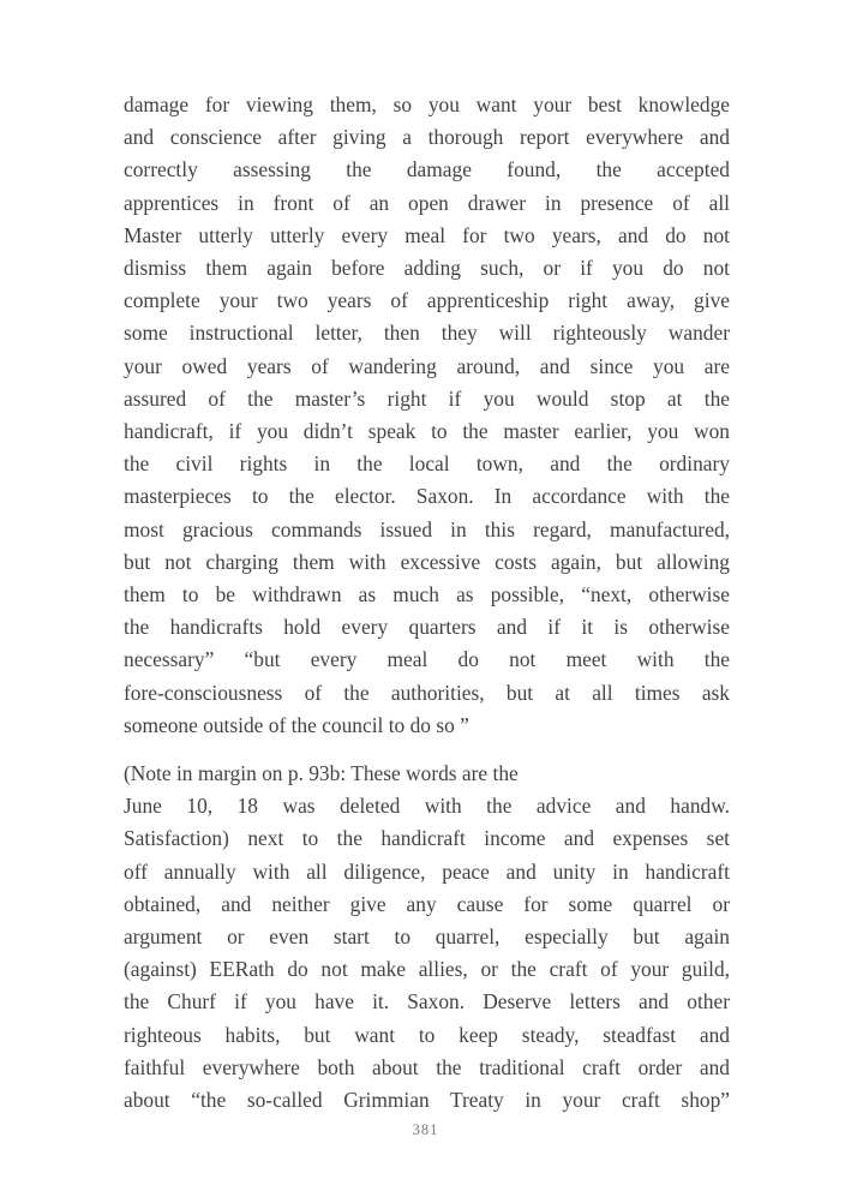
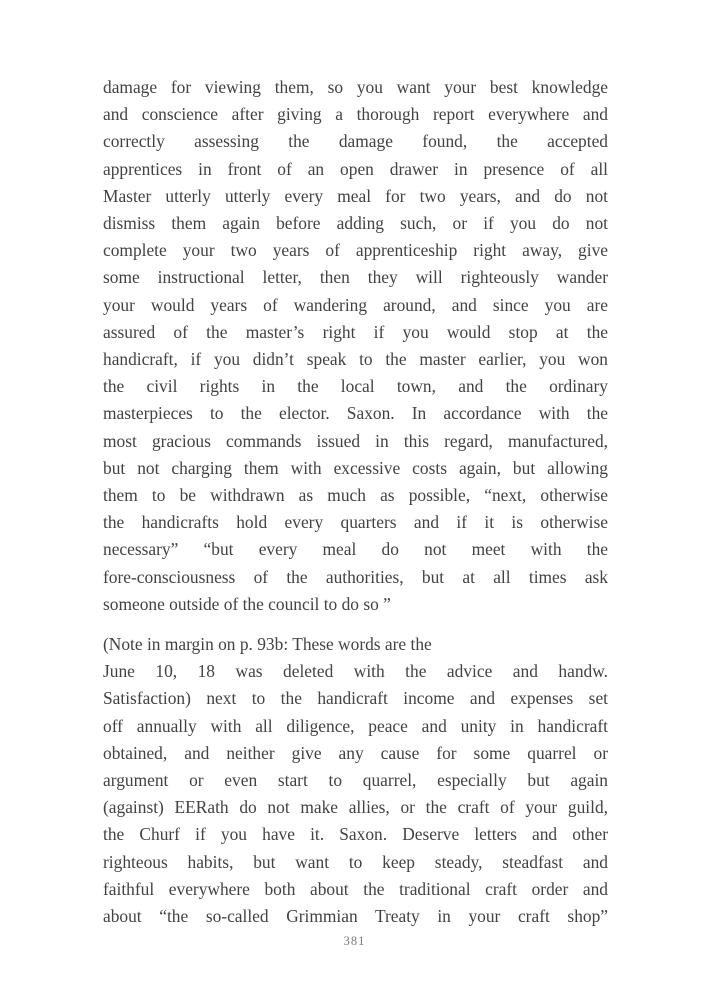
  damage for viewing them, so you want your best knowledge
  and conscience after giving a thorough report everywhere and
  correctly assessing the damage found, the accepted
  apprentices in front of an open drawer in presence of all
  Master utterly utterly every meal for two years, and do not
  dismiss them again before adding such, or if you do not
  complete your two years of apprenticeship right away, give
  some instructional letter, then they will righteously wander
- your owed years of wandering around, and since you are
+ your would years of wandering around, and since you are
  assured of the master’s right if you would stop at the
  handicraft, if you didn’t speak to the master earlier, you won
  the civil rights in the local town, and the ordinary
  masterpieces to the elector. Saxon. In accordance with the
  most gracious commands issued in this regard, manufactured,
  but not charging them with excessive costs again, but allowing
  them to be withdrawn as much as possible, “next, otherwise
  the handicrafts hold every quarters and if it is otherwise
  necessary” “but every meal do not meet with the
  fore-consciousness of the authorities, but at all times ask
  someone outside of the council to do so ”
  (Note in margin on p. 93b: These words are the
  June 10, 18 was deleted with the advice and handw.
  Satisfaction) next to the handicraft income and expenses set
  off annually with all diligence, peace and unity in handicraft
  obtained, and neither give any cause for some quarrel or
  argument or even start to quarrel, especially but again
  (against) EERath do not make allies, or the craft of your guild,
  the Churf if you have it. Saxon. Deserve letters and other
  righteous habits, but want to keep steady, steadfast and
  faithful everywhere both about the traditional craft order and
  about “the so-called Grimmian Treaty in your craft shop”
  381
